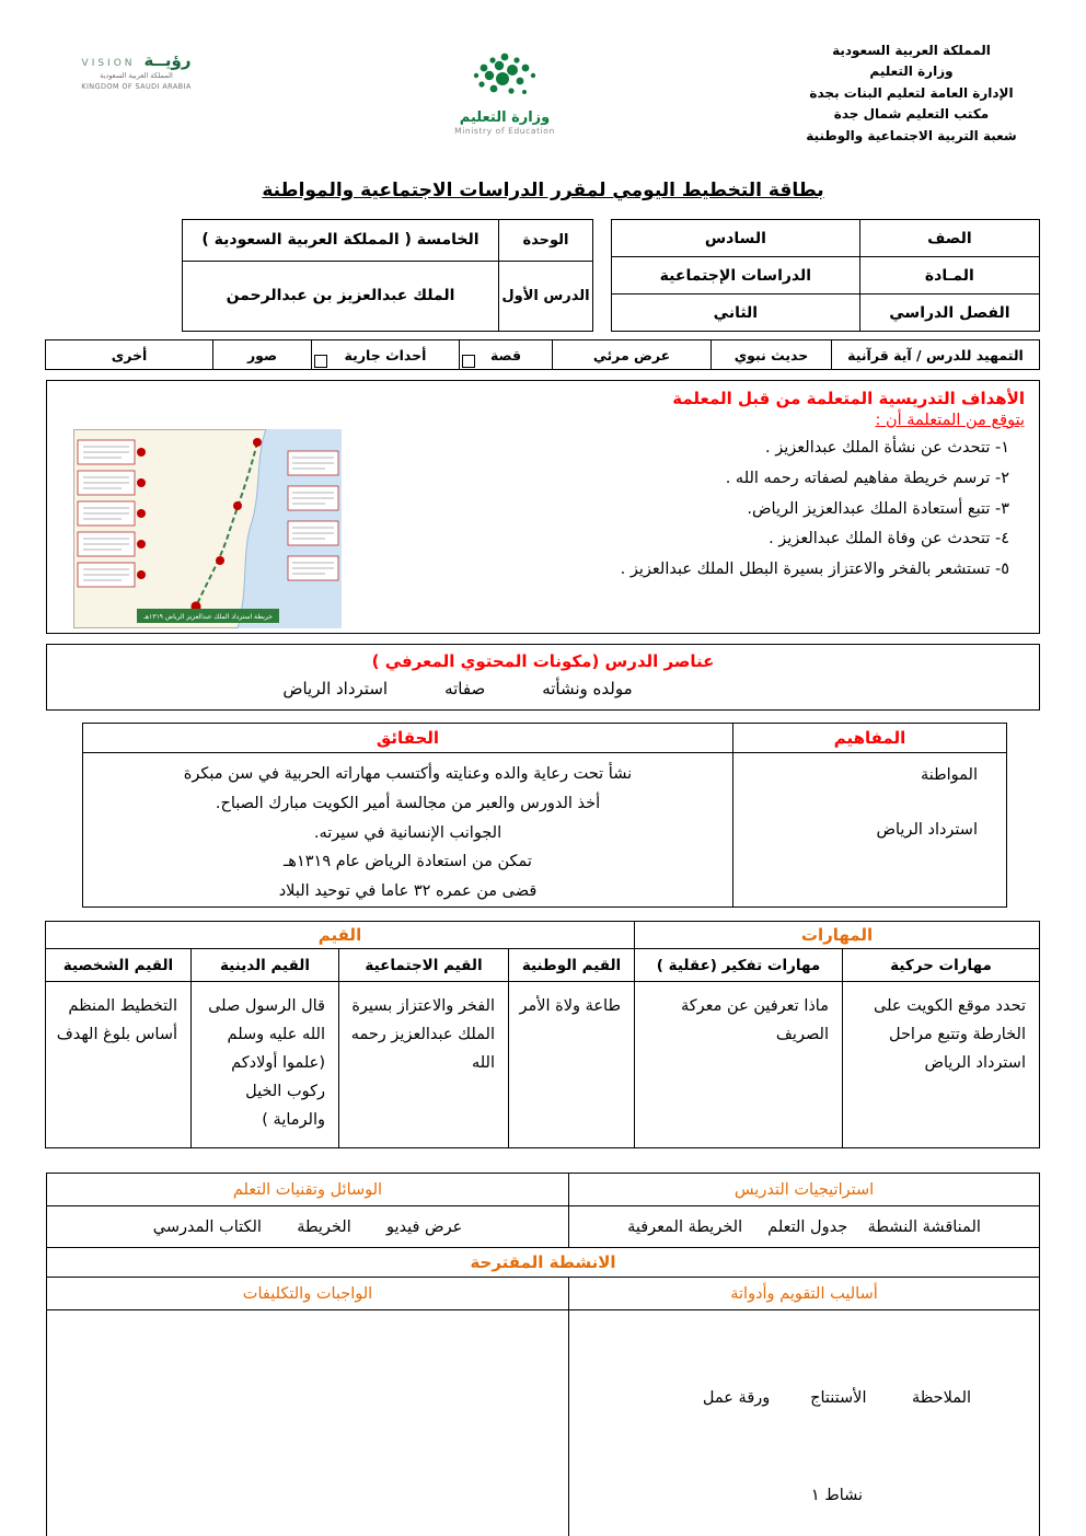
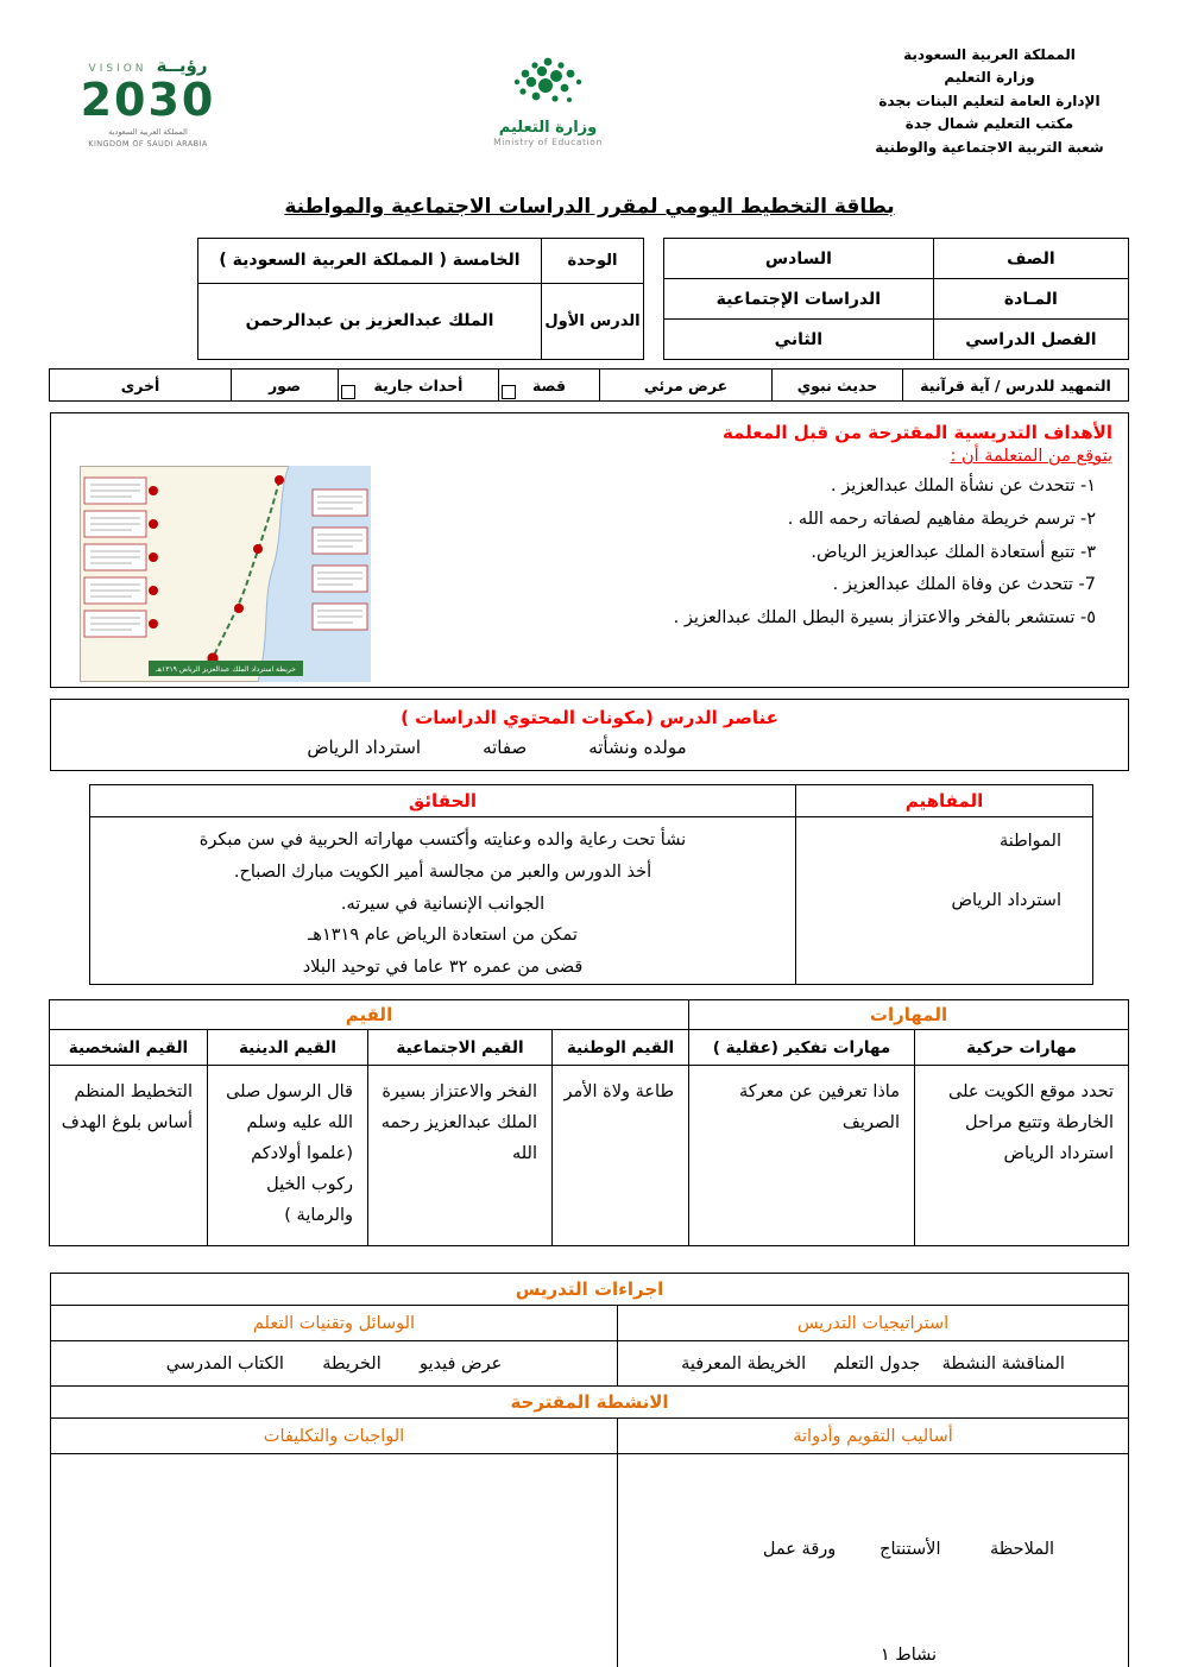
  المملكة العربية السعودية
  وزارة التعليم
  الإدارة العامة لتعليم البنات بجدة
  مكتب التعليم شمال جدة
  شعبة التربية الاجتماعية والوطنية
  وزارة التعليم
  Ministry of Education
  رؤيــة
  VISION
+ 2030
  المملكة العربية السعودية
  KINGDOM OF SAUDI ARABIA
  بطاقة التخطيط اليومي لمقرر الدراسات الاجتماعية والمواطنة
  الصف	السادس
  المـادة	الدراسات الإجتماعية
  الفصل الدراسي	الثاني
  الوحدة	الخامسة ( المملكة العربية السعودية )
  الدرس الأول	الملك عبدالعزيز بن عبدالرحمن
  التمهيد للدرس / آية قرآنية	حديث نبوي	عرض مرئي	قصة	أحداث جارية	صور	أخرى
- الأهداف التدريسية المتعلمة من قبل المعلمة
+ الأهداف التدريسية المقترحة من قبل المعلمة
  يتوقع من المتعلمة أن :
  ١- تتحدث عن نشأة الملك عبدالعزيز .
  ٢- ترسم خريطة مفاهيم لصفاته رحمه الله .
  ٣- تتبع أستعادة الملك عبدالعزيز الرياض.
- ٤- تتحدث عن وفاة الملك عبدالعزيز .
+ 7- تتحدث عن وفاة الملك عبدالعزيز .
  ٥- تستشعر بالفخر والاعتزاز بسيرة البطل الملك عبدالعزيز .
- عناصر الدرس (مكونات المحتوي المعرفي )
+ عناصر الدرس (مكونات المحتوي الدراسات )
  مولده ونشأته
  صفاته
  استرداد الرياض
  المفاهيم	الحقائق
  المواطنة استرداد الرياض	نشأ تحت رعاية والده وعنايته وأكتسب مهاراته الحربية في سن مبكرة أخذ الدورس والعبر من مجالسة أمير الكويت مبارك الصباح. الجوانب الإنسانية في سيرته. تمكن من استعادة الرياض عام ١٣١٩هـ قضى من عمره ٣٢ عاما في توحيد البلاد
  المهارات	القيم
  مهارات حركية	مهارات تفكير (عقلية )	القيم الوطنية	القيم الاجتماعية	القيم الدينية	القيم الشخصية
  تحدد موقع الكويت على الخارطة وتتبع مراحل استرداد الرياض	ماذا تعرفين عن معركة الصريف	طاعة ولاة الأمر	الفخر والاعتزاز بسيرة الملك عبدالعزيز رحمه الله	قال الرسول صلى الله عليه وسلم (علموا أولادكم ركوب الخيل والرماية )	التخطيط المنظم أساس بلوغ الهدف
+ اجراءات التدريس
  استراتيجيات التدريس	الوسائل وتقنيات التعلم
  المناقشة النشطة جدول التعلم الخريطة المعرفية	عرض فيديو الخريطة الكتاب المدرسي
  الانشطة المقترحة
  أساليب التقويم وأدواتة	الواجبات والتكليفات
  الملاحظة الأستنتاج ورقة عمل نشاط ١
